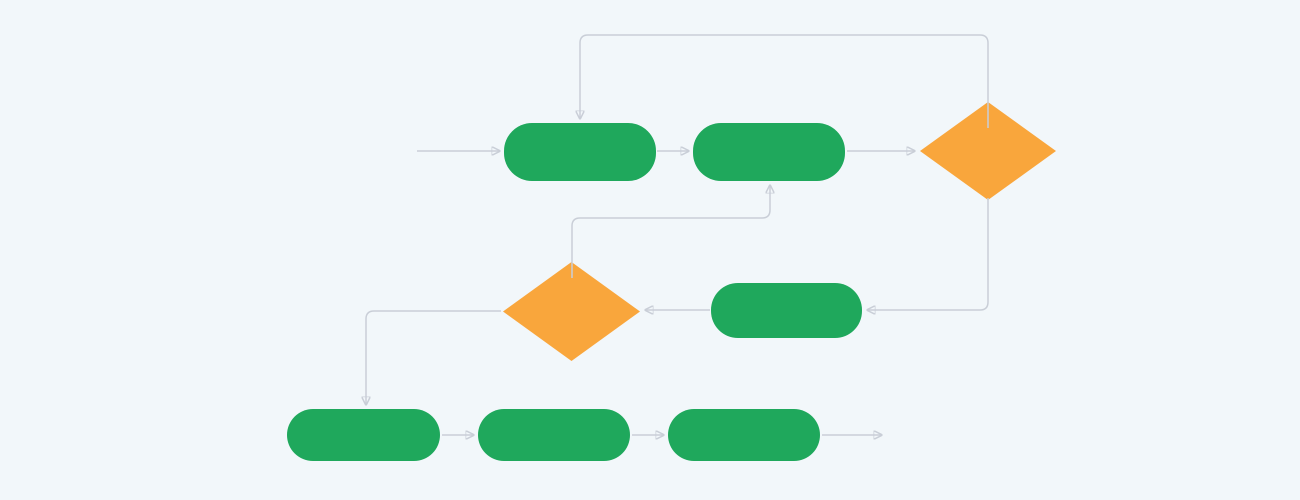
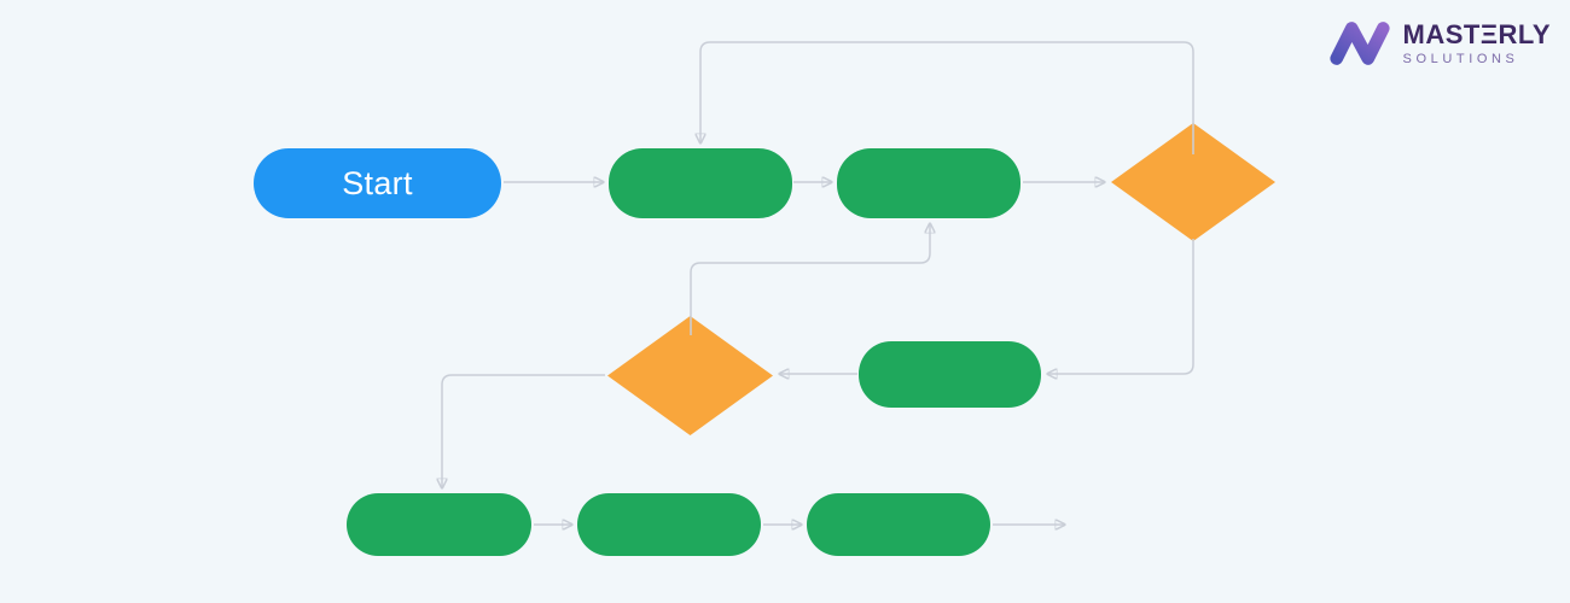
+ Start
+ MASTΞRLY
+ SOLUTIONS
